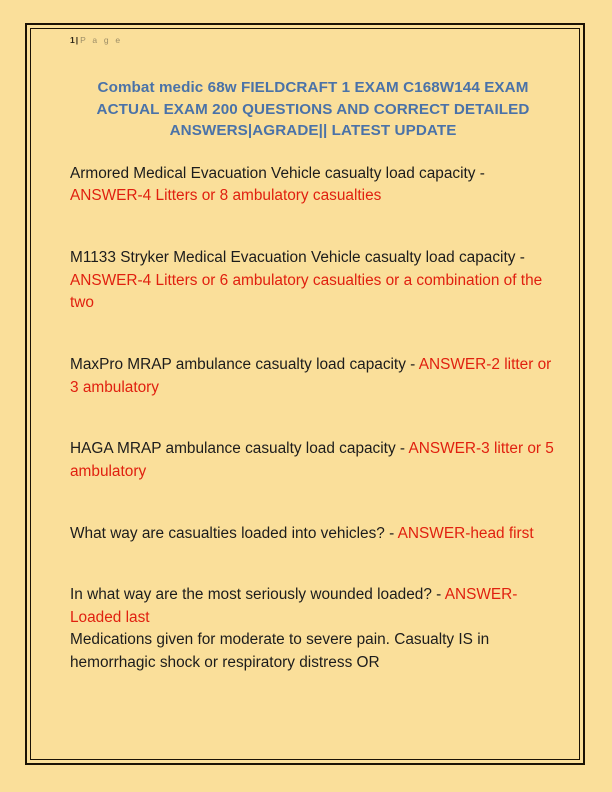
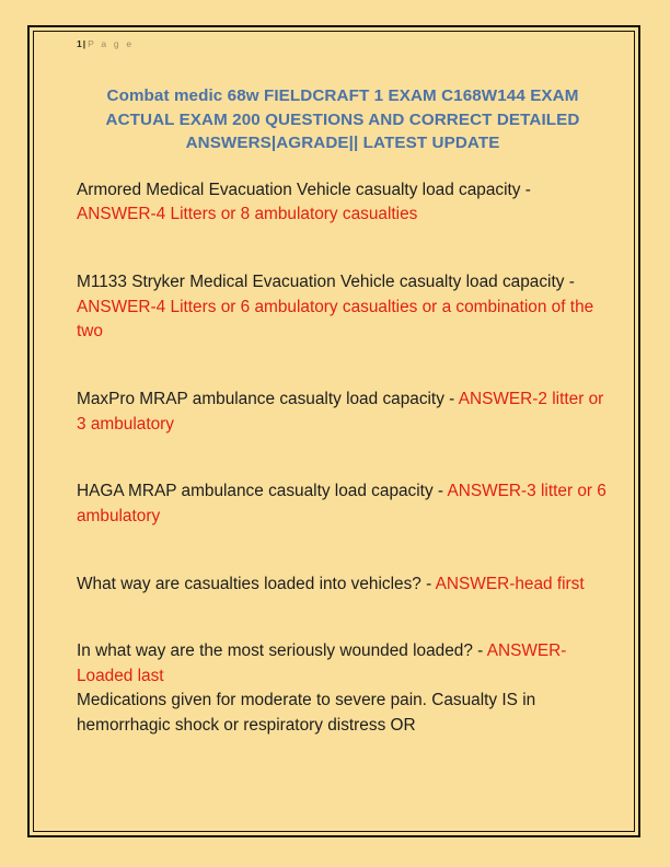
  1| P a g e
  Combat medic 68w FIELDCRAFT 1 EXAM C168W144 EXAM ACTUAL EXAM 200 QUESTIONS AND CORRECT DETAILED ANSWERS|AGRADE|| LATEST UPDATE
  Armored Medical Evacuation Vehicle casualty load capacity - ANSWER-4 Litters or 8 ambulatory casualties
  M1133 Stryker Medical Evacuation Vehicle casualty load capacity - ANSWER-4 Litters or 6 ambulatory casualties or a combination of the two
  MaxPro MRAP ambulance casualty load capacity - ANSWER-2 litter or 3 ambulatory
- HAGA MRAP ambulance casualty load capacity - ANSWER-3 litter or 5 ambulatory
+ HAGA MRAP ambulance casualty load capacity - ANSWER-3 litter or 6 ambulatory
  What way are casualties loaded into vehicles? - ANSWER-head first
  In what way are the most seriously wounded loaded? - ANSWER-Loaded last
  Medications given for moderate to severe pain. Casualty IS in hemorrhagic shock or respiratory distress OR
